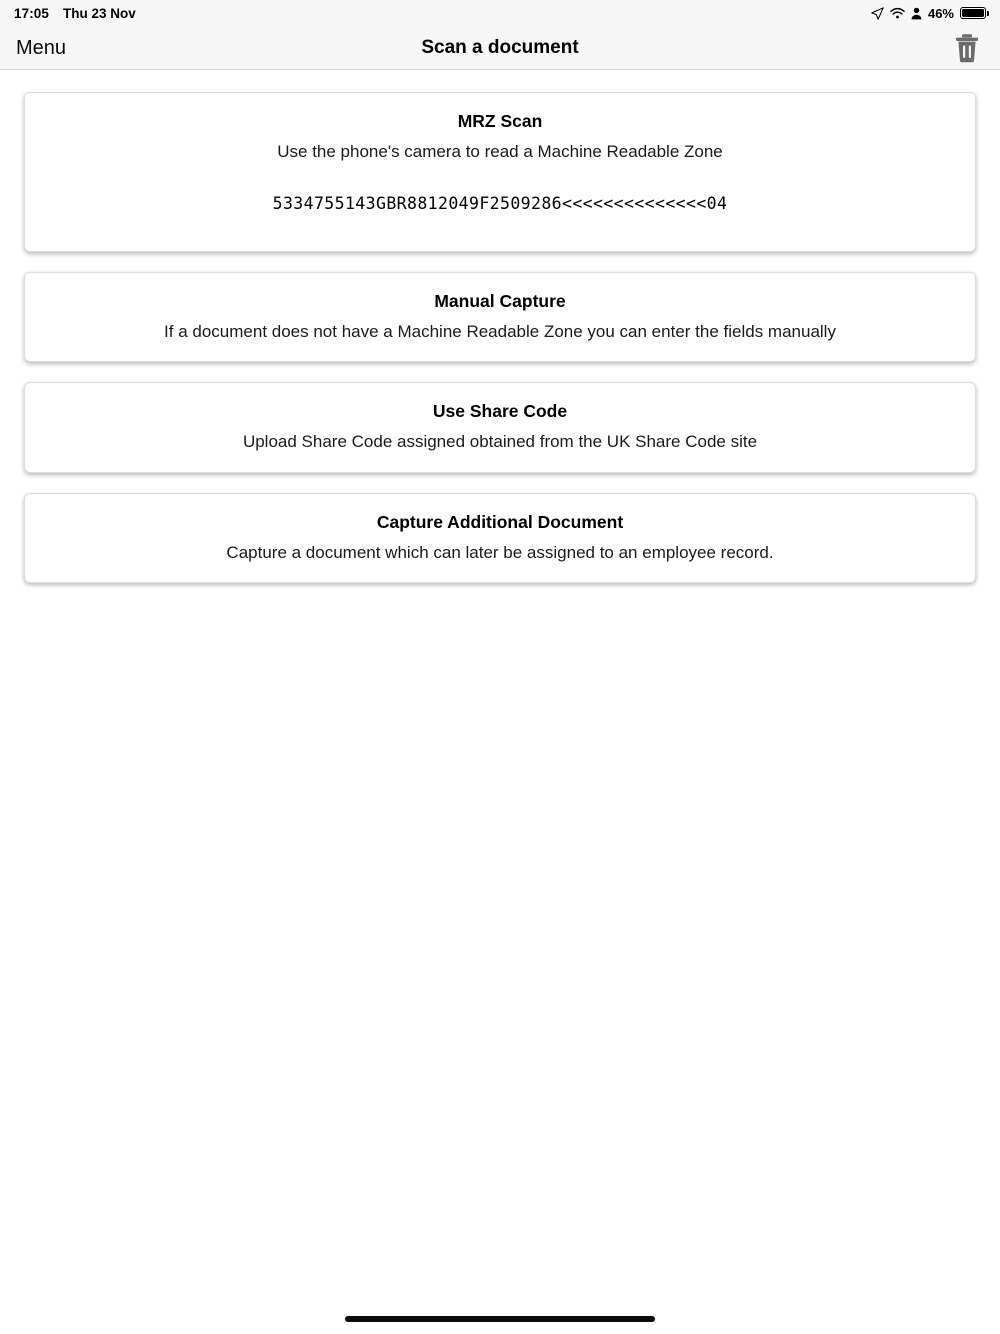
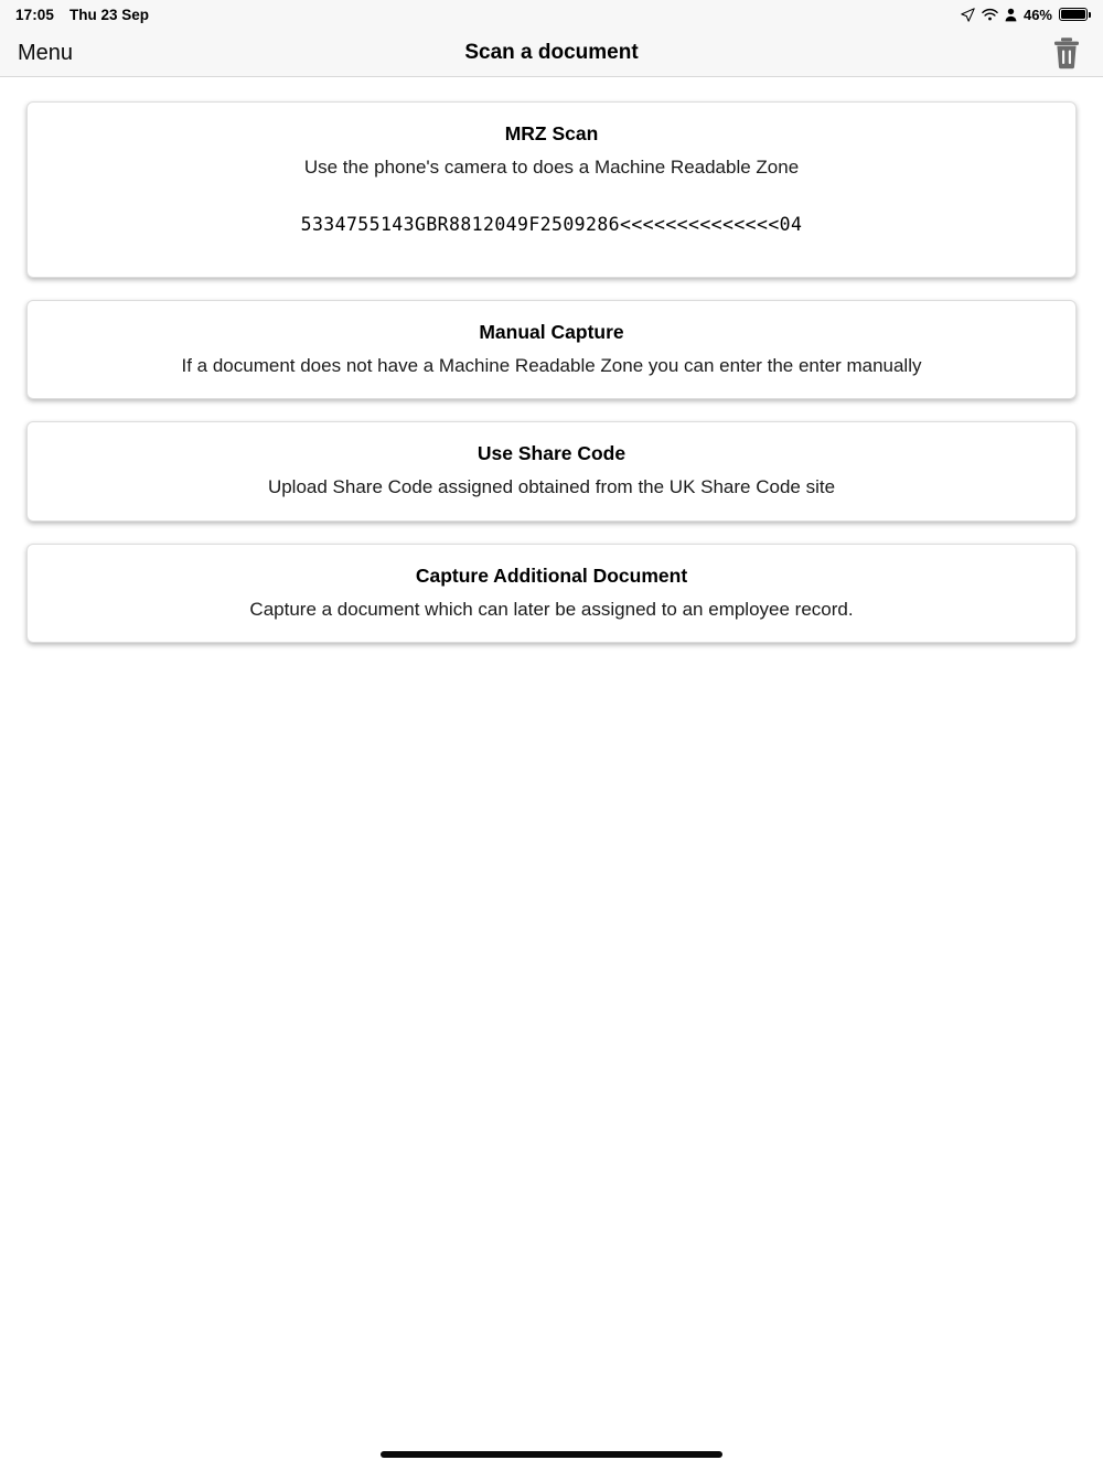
  17:05
- Thu 23 Nov
+ Thu 23 Sep
  46%
  Menu
  Scan a document
  MRZ Scan
- Use the phone's camera to read a Machine Readable Zone
+ Use the phone's camera to does a Machine Readable Zone
  5334755143GBR8812049F2509286<<<<<<<<<<<<<<04
  Manual Capture
- If a document does not have a Machine Readable Zone you can enter the fields manually
+ If a document does not have a Machine Readable Zone you can enter the enter manually
  Use Share Code
  Upload Share Code assigned obtained from the UK Share Code site
  Capture Additional Document
  Capture a document which can later be assigned to an employee record.
